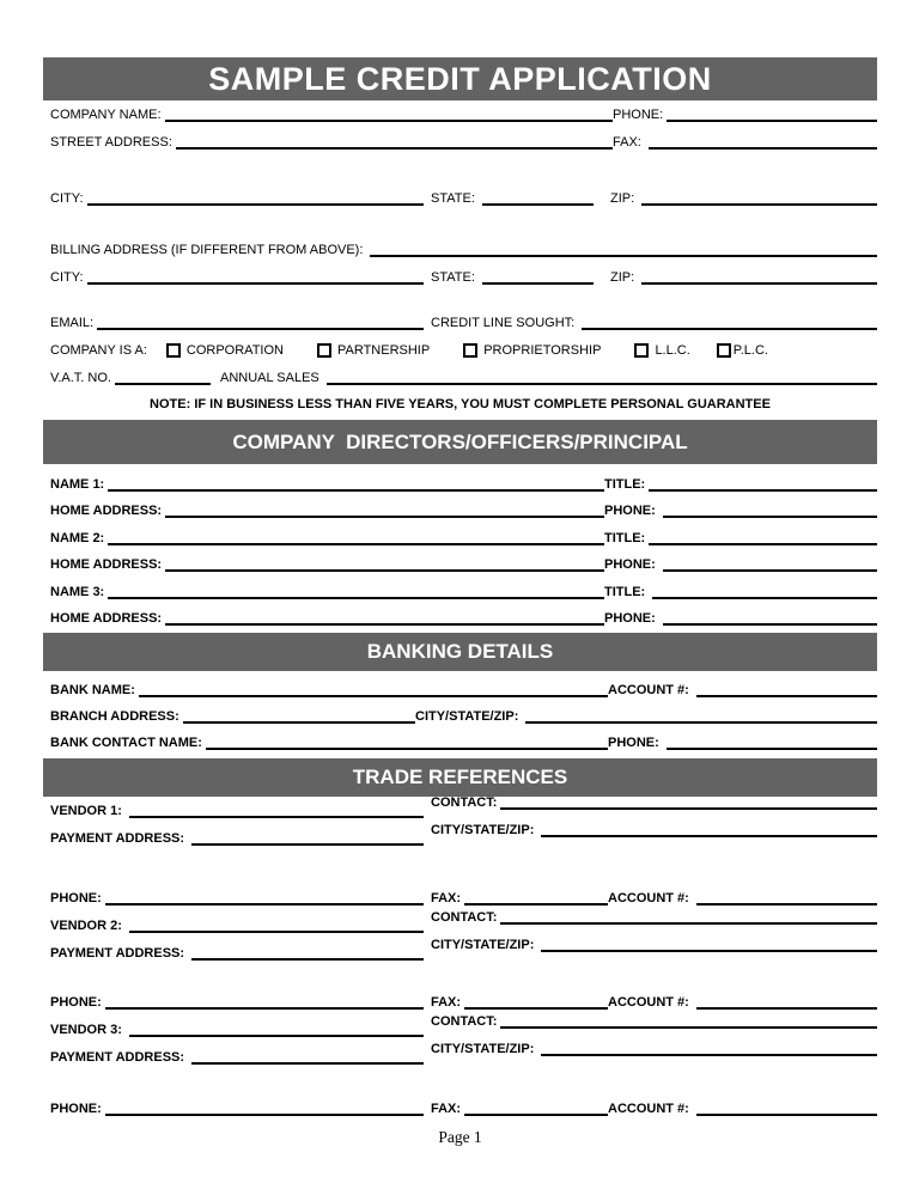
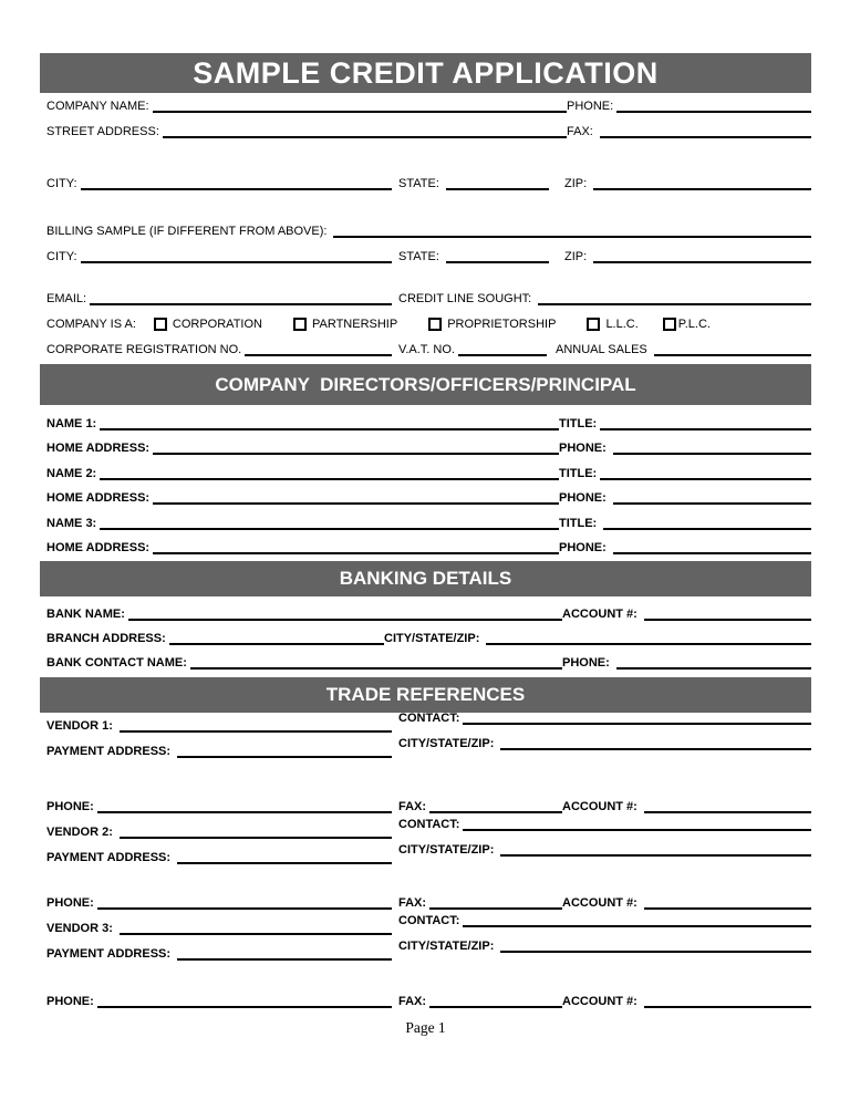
  SAMPLE CREDIT APPLICATION
  COMPANY NAME:
  PHONE:
  STREET ADDRESS:
  FAX:
  CITY:
  STATE:
  ZIP:
- BILLING ADDRESS (IF DIFFERENT FROM ABOVE):
+ BILLING SAMPLE (IF DIFFERENT FROM ABOVE):
  CITY:
  STATE:
  ZIP:
  EMAIL:
  CREDIT LINE SOUGHT:
  COMPANY IS A:
  CORPORATION
  PARTNERSHIP
  PROPRIETORSHIP
  L.L.C.
  P.L.C.
+ CORPORATE REGISTRATION NO.
  V.A.T. NO.
  ANNUAL SALES
- NOTE: IF IN BUSINESS LESS THAN FIVE YEARS, YOU MUST COMPLETE PERSONAL GUARANTEE
  COMPANY DIRECTORS/OFFICERS/PRINCIPAL
  NAME 1:
  TITLE:
  HOME ADDRESS:
  PHONE:
  NAME 2:
  TITLE:
  HOME ADDRESS:
  PHONE:
  NAME 3:
  TITLE:
  HOME ADDRESS:
  PHONE:
  BANKING DETAILS
  BANK NAME:
  ACCOUNT #:
  BRANCH ADDRESS:
  CITY/STATE/ZIP:
  BANK CONTACT NAME:
  PHONE:
  TRADE REFERENCES
  VENDOR 1:
  CONTACT:
  PAYMENT ADDRESS:
  CITY/STATE/ZIP:
  PHONE:
  FAX:
  ACCOUNT #:
  VENDOR 2:
  CONTACT:
  PAYMENT ADDRESS:
  CITY/STATE/ZIP:
  PHONE:
  FAX:
  ACCOUNT #:
  VENDOR 3:
  CONTACT:
  PAYMENT ADDRESS:
  CITY/STATE/ZIP:
  PHONE:
  FAX:
  ACCOUNT #:
  Page 1
